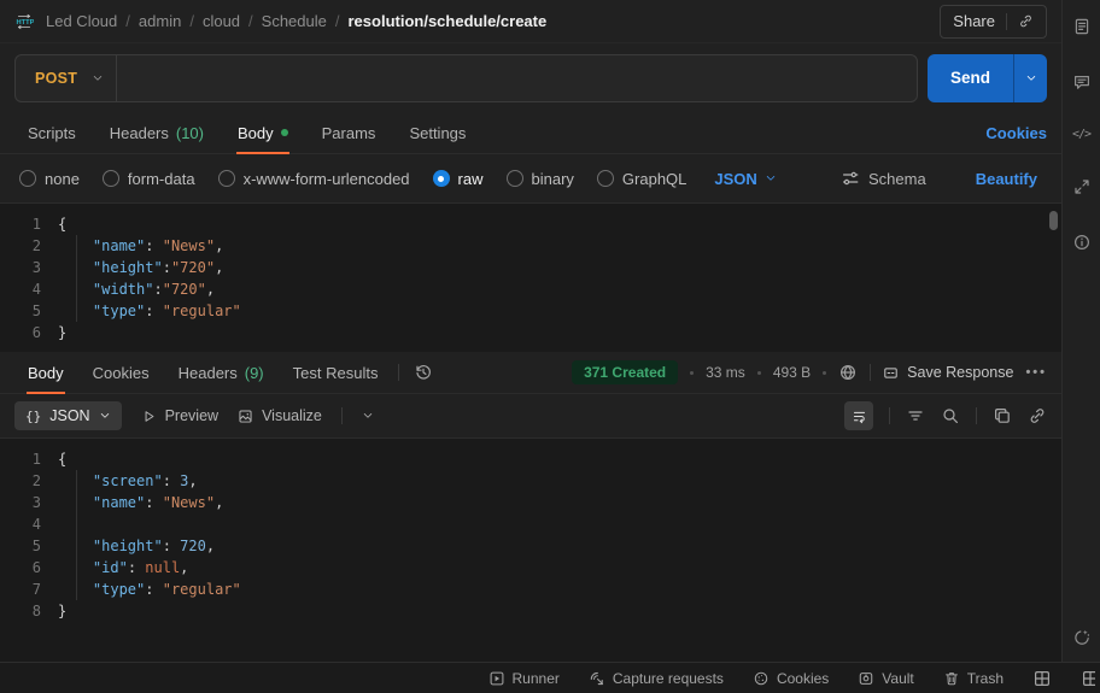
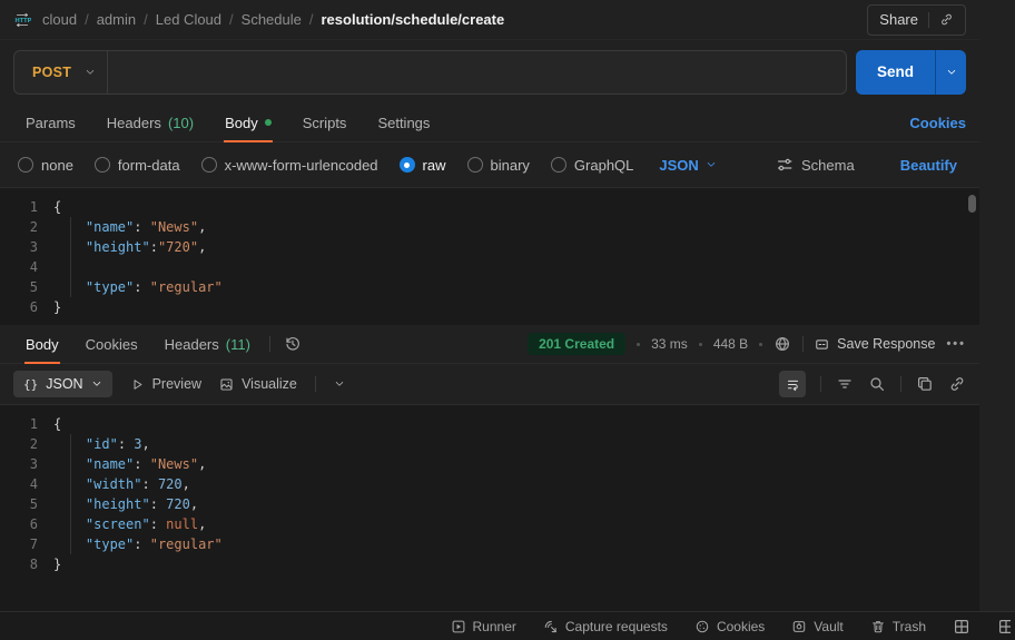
- Led Cloud
+ cloud
  /
  admin
  /
- cloud
+ Led Cloud
  /
  Schedule
  /
  resolution/schedule/create
  Share
  POST
  Send
- Scripts
+ Params
  Headers
  (10)
  Body
- Params
+ Scripts
  Settings
  Cookies
  none
  form-data
  x-www-form-urlencoded
  raw
  binary
  GraphQL
  JSON
  Schema
  Beautify
  1
  {
  2
  "name": "News",
  3
  "height":"720",
  4
- "width":"720",
  5
  "type": "regular"
  6
  }
  Body
  Cookies
  Headers
- (9)
+ (11)
- Test Results
- 371 Created
+ 201 Created
  33 ms
- 493 B
+ 448 B
  Save Response
  •••
  {}
  JSON
  Preview
  Visualize
  1
  {
  2
- "screen": 3,
+ "id": 3,
  3
  "name": "News",
  4
+ "width": 720,
  5
  "height": 720,
  6
- "id": null,
+ "screen": null,
  7
  "type": "regular"
  8
  }
- </>
  Runner
  Capture requests
  Cookies
  Vault
  Trash
